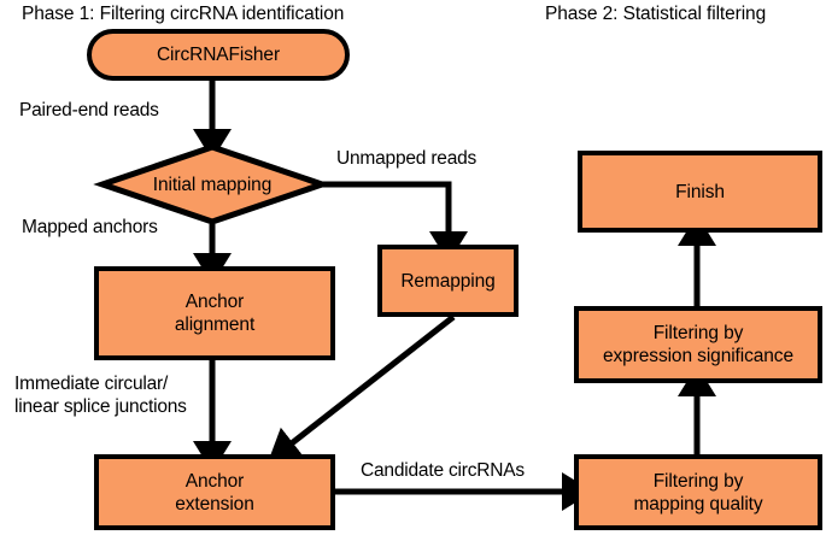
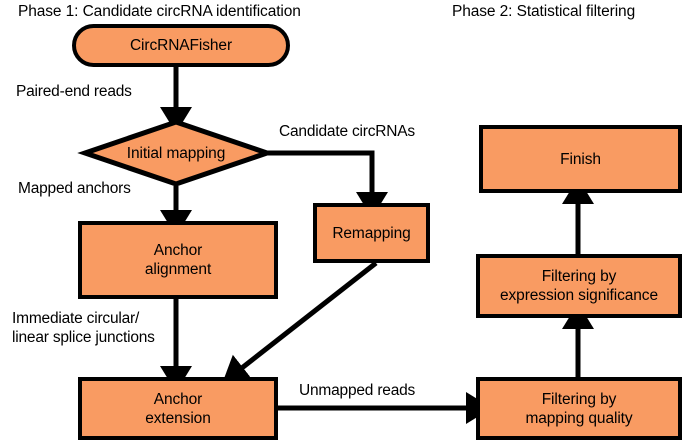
- Phase 1: Filtering circRNA identification
+ Phase 1: Candidate circRNA identification
  Phase 2: Statistical filtering
  CircRNAFisher
  Initial mapping
  Anchor
  alignment
  Remapping
  Anchor
  extension
  Filtering by
  mapping quality
  Filtering by
  expression significance
  Finish
  Paired-end reads
- Unmapped reads
+ Candidate circRNAs
  Mapped anchors
  Immediate circular/
  linear splice junctions
- Candidate circRNAs
+ Unmapped reads
